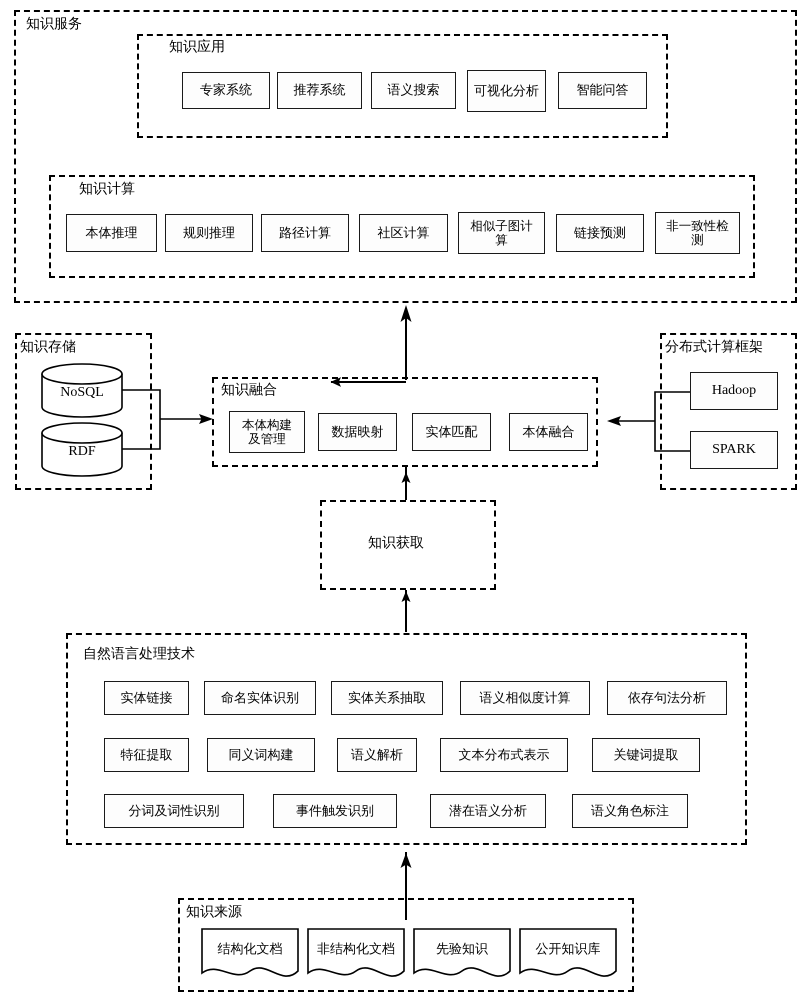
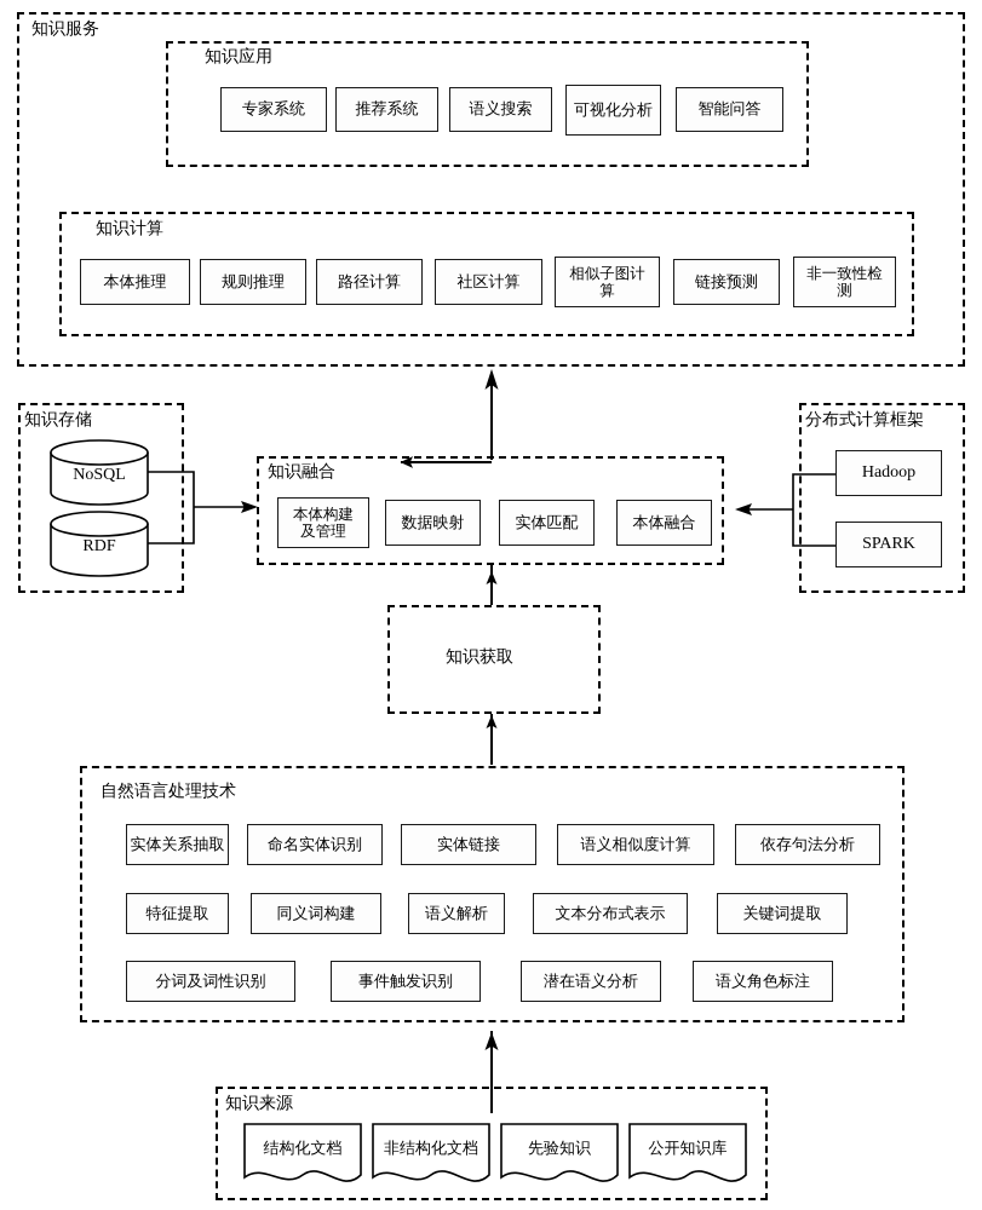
  知识服务
  知识应用
  专家系统
  推荐系统
  语义搜索
  可视化分析
  智能问答
  知识计算
  本体推理
  规则推理
  路径计算
  社区计算
  相似子图计算
  链接预测
  非一致性检测
  知识存储
  NoSQL
  RDF
  知识融合
  本体构建及管理
  数据映射
  实体匹配
  本体融合
  分布式计算框架
  Hadoop
  SPARK
  知识获取
  自然语言处理技术
- 实体链接
+ 实体关系抽取
  命名实体识别
- 实体关系抽取
+ 实体链接
  语义相似度计算
  依存句法分析
  特征提取
  同义词构建
  语义解析
  文本分布式表示
  关键词提取
  分词及词性识别
  事件触发识别
  潜在语义分析
  语义角色标注
  知识来源
  结构化文档
  非结构化文档
  先验知识
  公开知识库
